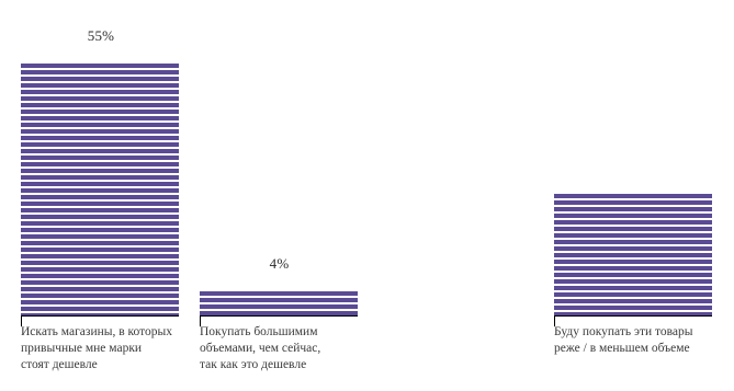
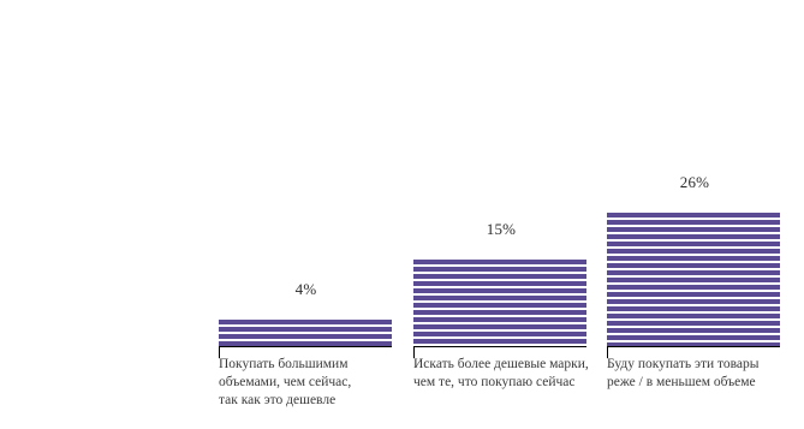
- 55%
- Искать магазины, в которых
- привычные мне марки
- стоят дешевле
  4%
  Покупать большимим
  объемами, чем сейчас,
  так как это дешевле
+ 15%
+ Искать более дешевые марки,
+ чем те, что покупаю сейчас
+ 26%
  Буду покупать эти товары
  реже / в меньшем объеме
